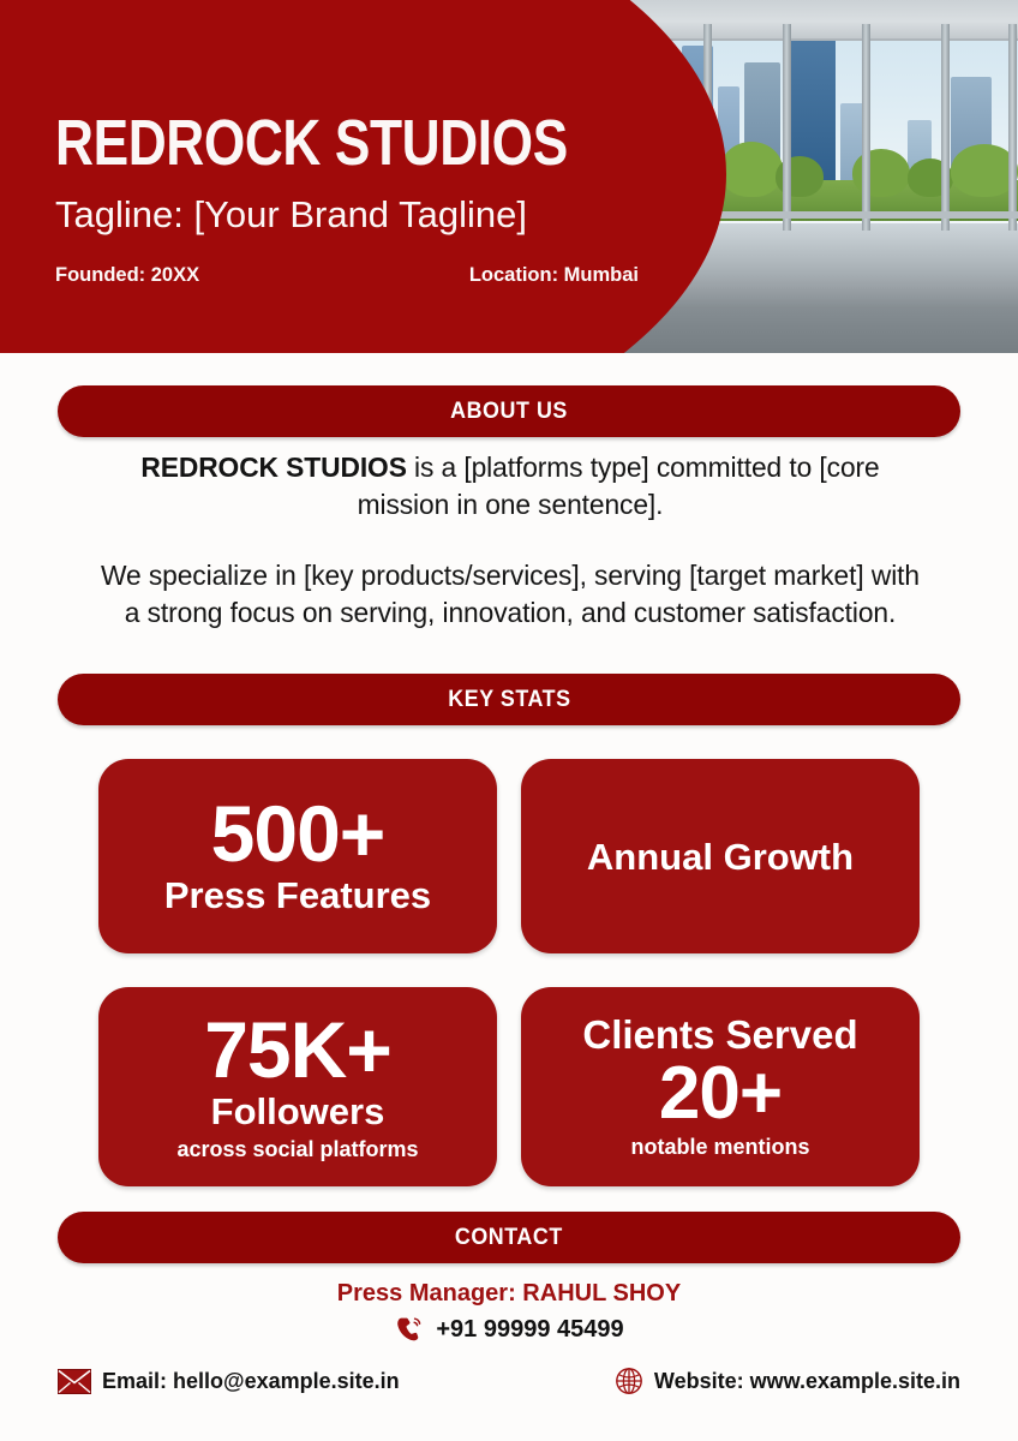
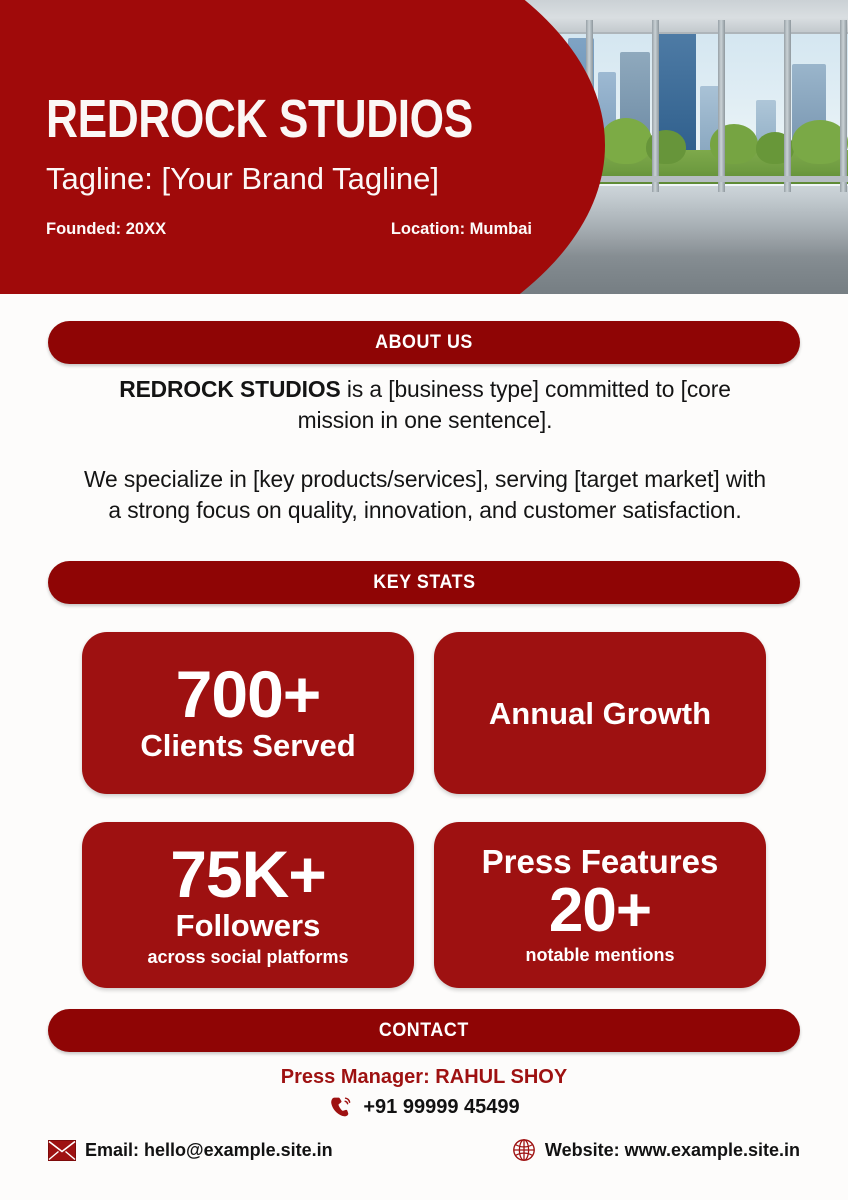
  REDROCK STUDIOS
  Tagline: [Your Brand Tagline]
  Founded: 20XX
  Location: Mumbai
  ABOUT US
- REDROCK STUDIOS is a [platforms type] committed to [core mission in one sentence].
+ REDROCK STUDIOS is a [business type] committed to [core mission in one sentence].
- We specialize in [key products/services], serving [target market] with a strong focus on serving, innovation, and customer satisfaction.
+ We specialize in [key products/services], serving [target market] with a strong focus on quality, innovation, and customer satisfaction.
  KEY STATS
- 500+
+ 700+
- Press Features
+ Clients Served
  Annual Growth
  75K+
  Followers
  across social platforms
- Clients Served
+ Press Features
  20+
  notable mentions
  CONTACT
  Press Manager: RAHUL SHOY
  +91 99999 45499
  Email: hello@example.site.in
  Website: www.example.site.in
